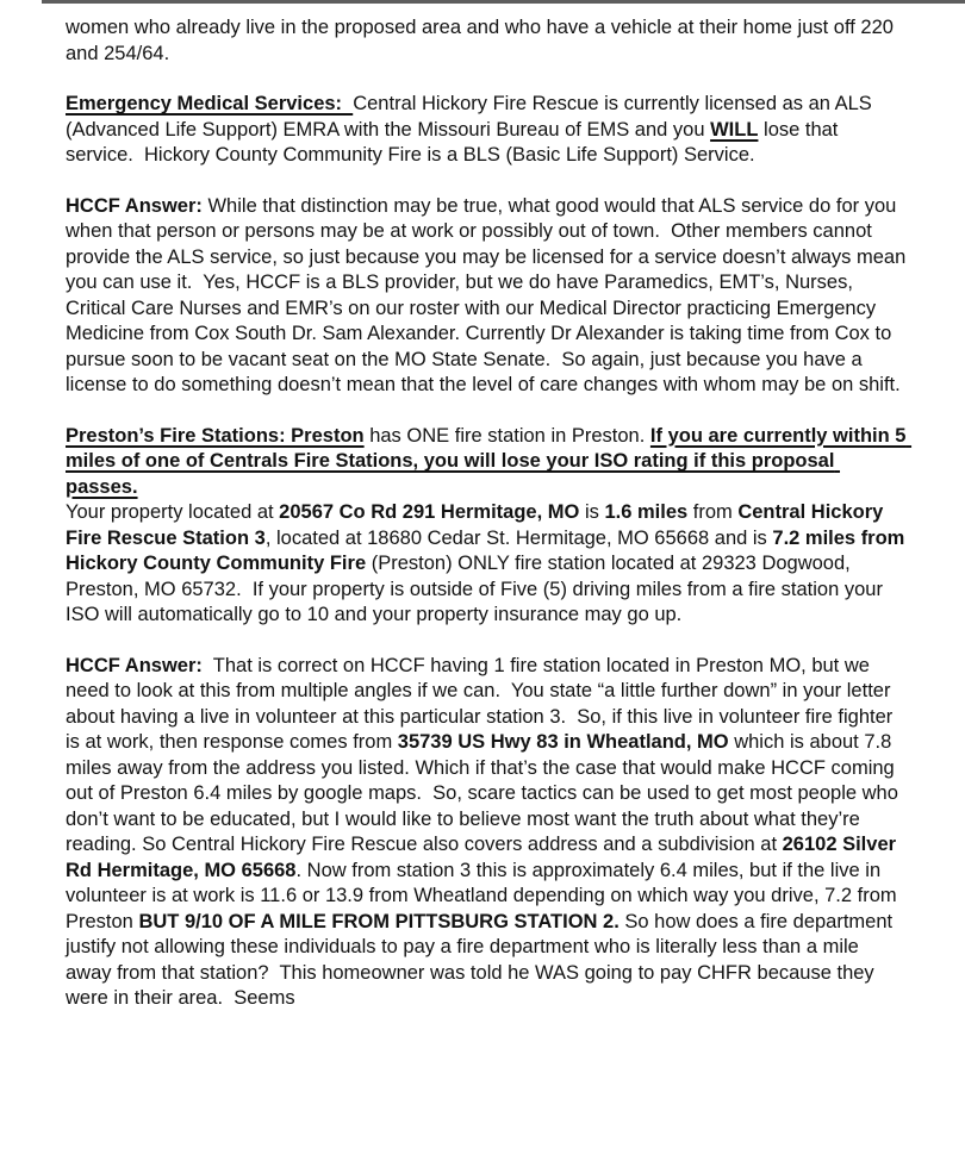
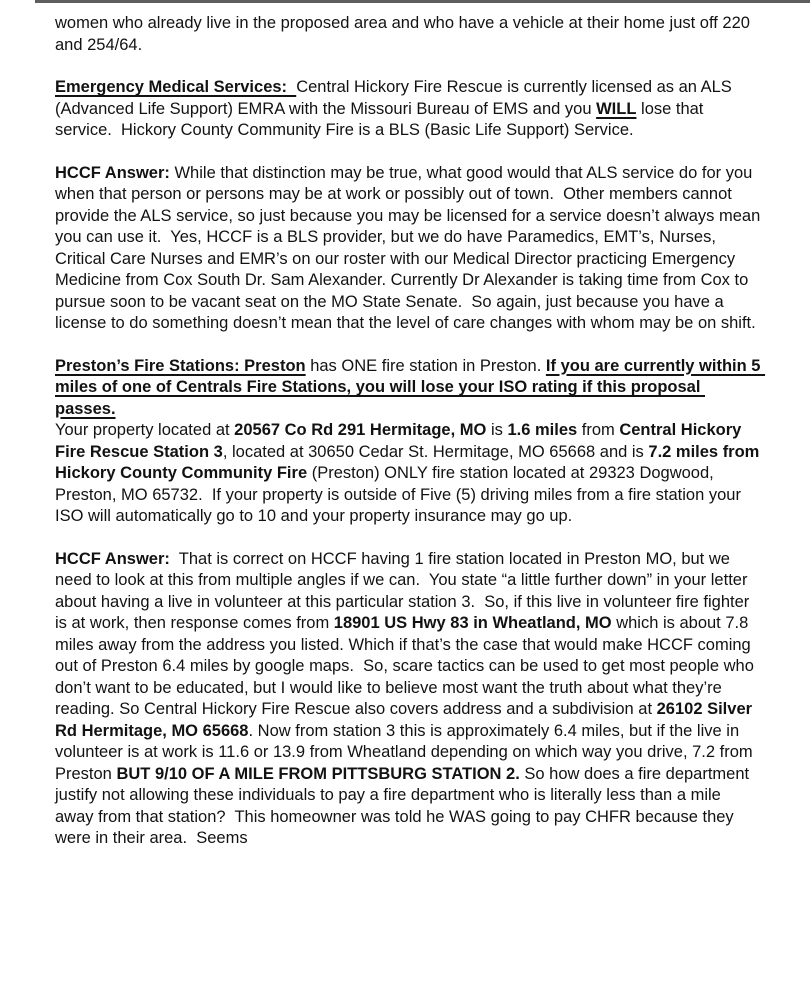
  women who already live in the proposed area and who have a vehicle at their home just off 220 and 254/64.
  Emergency Medical Services: Central Hickory Fire Rescue is currently licensed as an ALS (Advanced Life Support) EMRA with the Missouri Bureau of EMS and you WILL lose that service. Hickory County Community Fire is a BLS (Basic Life Support) Service.
  HCCF Answer: While that distinction may be true, what good would that ALS service do for you when that person or persons may be at work or possibly out of town. Other members cannot provide the ALS service, so just because you may be licensed for a service doesn’t always mean you can use it. Yes, HCCF is a BLS provider, but we do have Paramedics, EMT’s, Nurses, Critical Care Nurses and EMR’s on our roster with our Medical Director practicing Emergency Medicine from Cox South Dr. Sam Alexander. Currently Dr Alexander is taking time from Cox to pursue soon to be vacant seat on the MO State Senate. So again, just because you have a license to do something doesn’t mean that the level of care changes with whom may be on shift.
  Preston’s Fire Stations: Preston has ONE fire station in Preston. If you are currently within 5 miles of one of Centrals Fire Stations, you will lose your ISO rating if this proposal passes.
- Your property located at 20567 Co Rd 291 Hermitage, MO is 1.6 miles from Central Hickory Fire Rescue Station 3, located at 18680 Cedar St. Hermitage, MO 65668 and is 7.2 miles from Hickory County Community Fire (Preston) ONLY fire station located at 29323 Dogwood, Preston, MO 65732. If your property is outside of Five (5) driving miles from a fire station your ISO will automatically go to 10 and your property insurance may go up.
+ Your property located at 20567 Co Rd 291 Hermitage, MO is 1.6 miles from Central Hickory Fire Rescue Station 3, located at 30650 Cedar St. Hermitage, MO 65668 and is 7.2 miles from Hickory County Community Fire (Preston) ONLY fire station located at 29323 Dogwood, Preston, MO 65732. If your property is outside of Five (5) driving miles from a fire station your ISO will automatically go to 10 and your property insurance may go up.
- HCCF Answer: That is correct on HCCF having 1 fire station located in Preston MO, but we need to look at this from multiple angles if we can. You state “a little further down” in your letter about having a live in volunteer at this particular station 3. So, if this live in volunteer fire fighter is at work, then response comes from 35739 US Hwy 83 in Wheatland, MO which is about 7.8 miles away from the address you listed. Which if that’s the case that would make HCCF coming out of Preston 6.4 miles by google maps. So, scare tactics can be used to get most people who don’t want to be educated, but I would like to believe most want the truth about what they’re reading. So Central Hickory Fire Rescue also covers address and a subdivision at 26102 Silver Rd Hermitage, MO 65668. Now from station 3 this is approximately 6.4 miles, but if the live in volunteer is at work is 11.6 or 13.9 from Wheatland depending on which way you drive, 7.2 from Preston BUT 9/10 OF A MILE FROM PITTSBURG STATION 2. So how does a fire department justify not allowing these individuals to pay a fire department who is literally less than a mile away from that station? This homeowner was told he WAS going to pay CHFR because they were in their area. Seems
+ HCCF Answer: That is correct on HCCF having 1 fire station located in Preston MO, but we need to look at this from multiple angles if we can. You state “a little further down” in your letter about having a live in volunteer at this particular station 3. So, if this live in volunteer fire fighter is at work, then response comes from 18901 US Hwy 83 in Wheatland, MO which is about 7.8 miles away from the address you listed. Which if that’s the case that would make HCCF coming out of Preston 6.4 miles by google maps. So, scare tactics can be used to get most people who don’t want to be educated, but I would like to believe most want the truth about what they’re reading. So Central Hickory Fire Rescue also covers address and a subdivision at 26102 Silver Rd Hermitage, MO 65668. Now from station 3 this is approximately 6.4 miles, but if the live in volunteer is at work is 11.6 or 13.9 from Wheatland depending on which way you drive, 7.2 from Preston BUT 9/10 OF A MILE FROM PITTSBURG STATION 2. So how does a fire department justify not allowing these individuals to pay a fire department who is literally less than a mile away from that station? This homeowner was told he WAS going to pay CHFR because they were in their area. Seems
